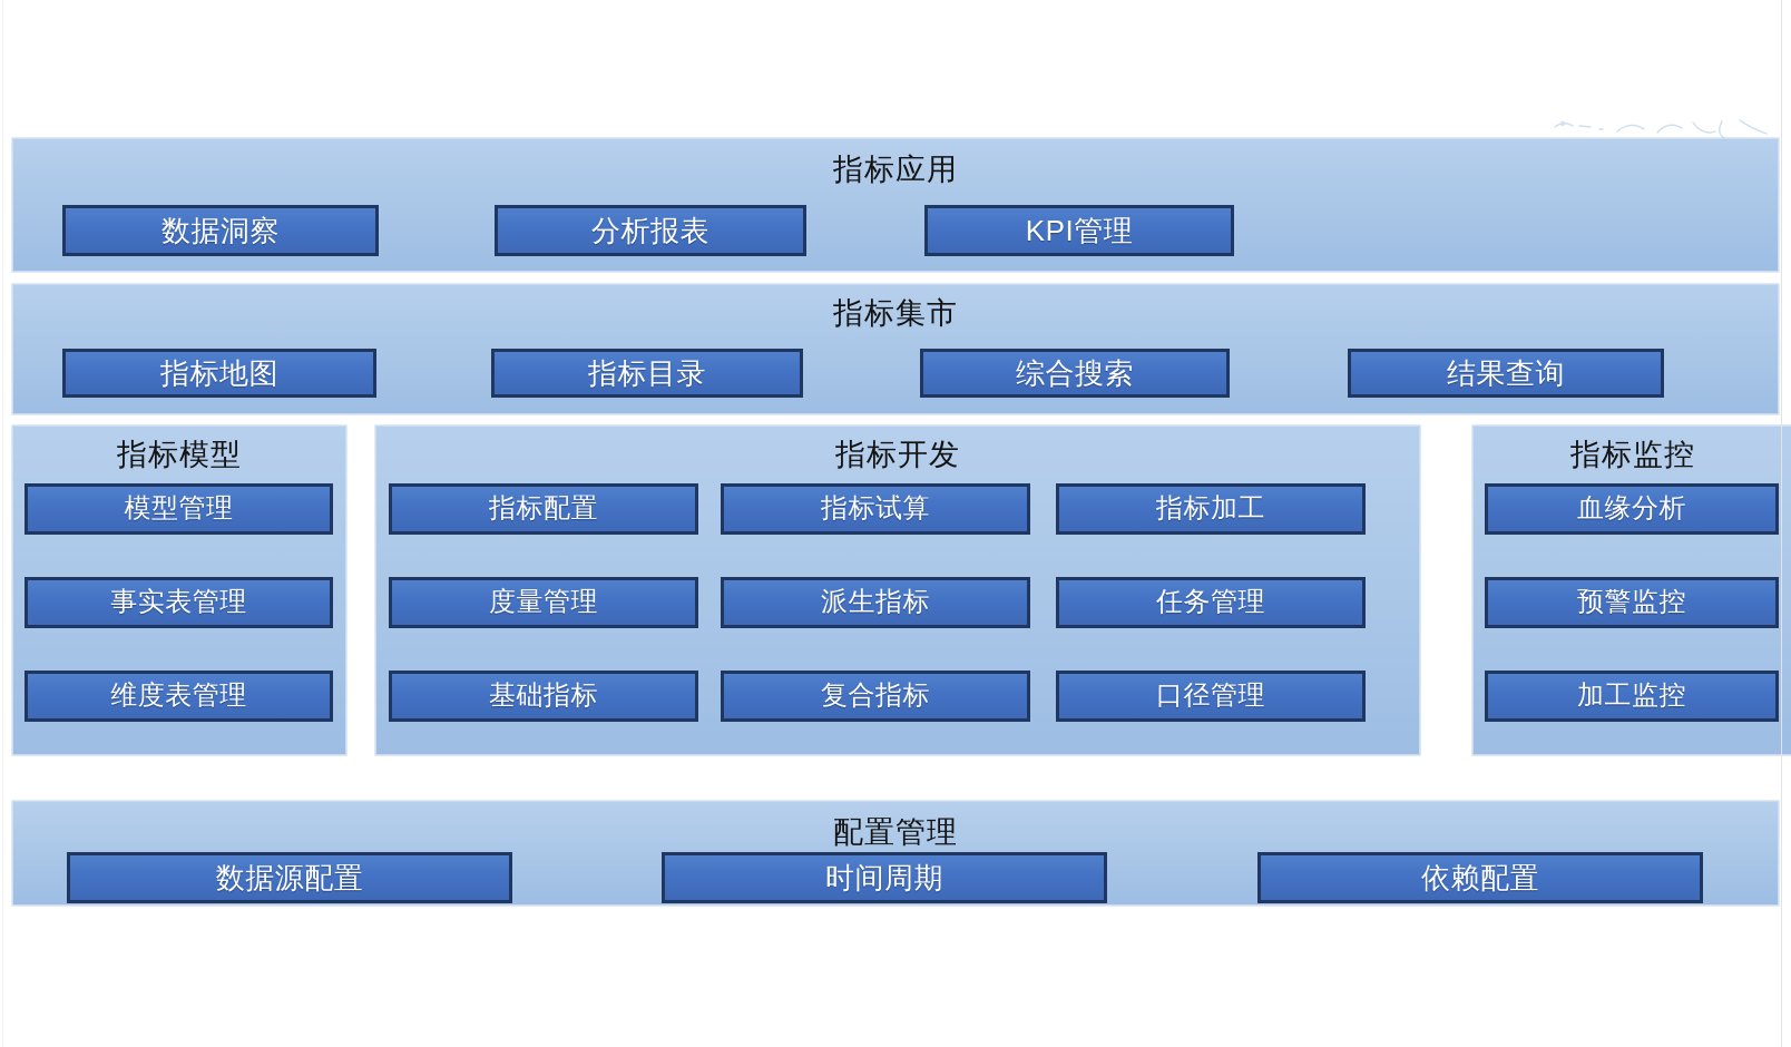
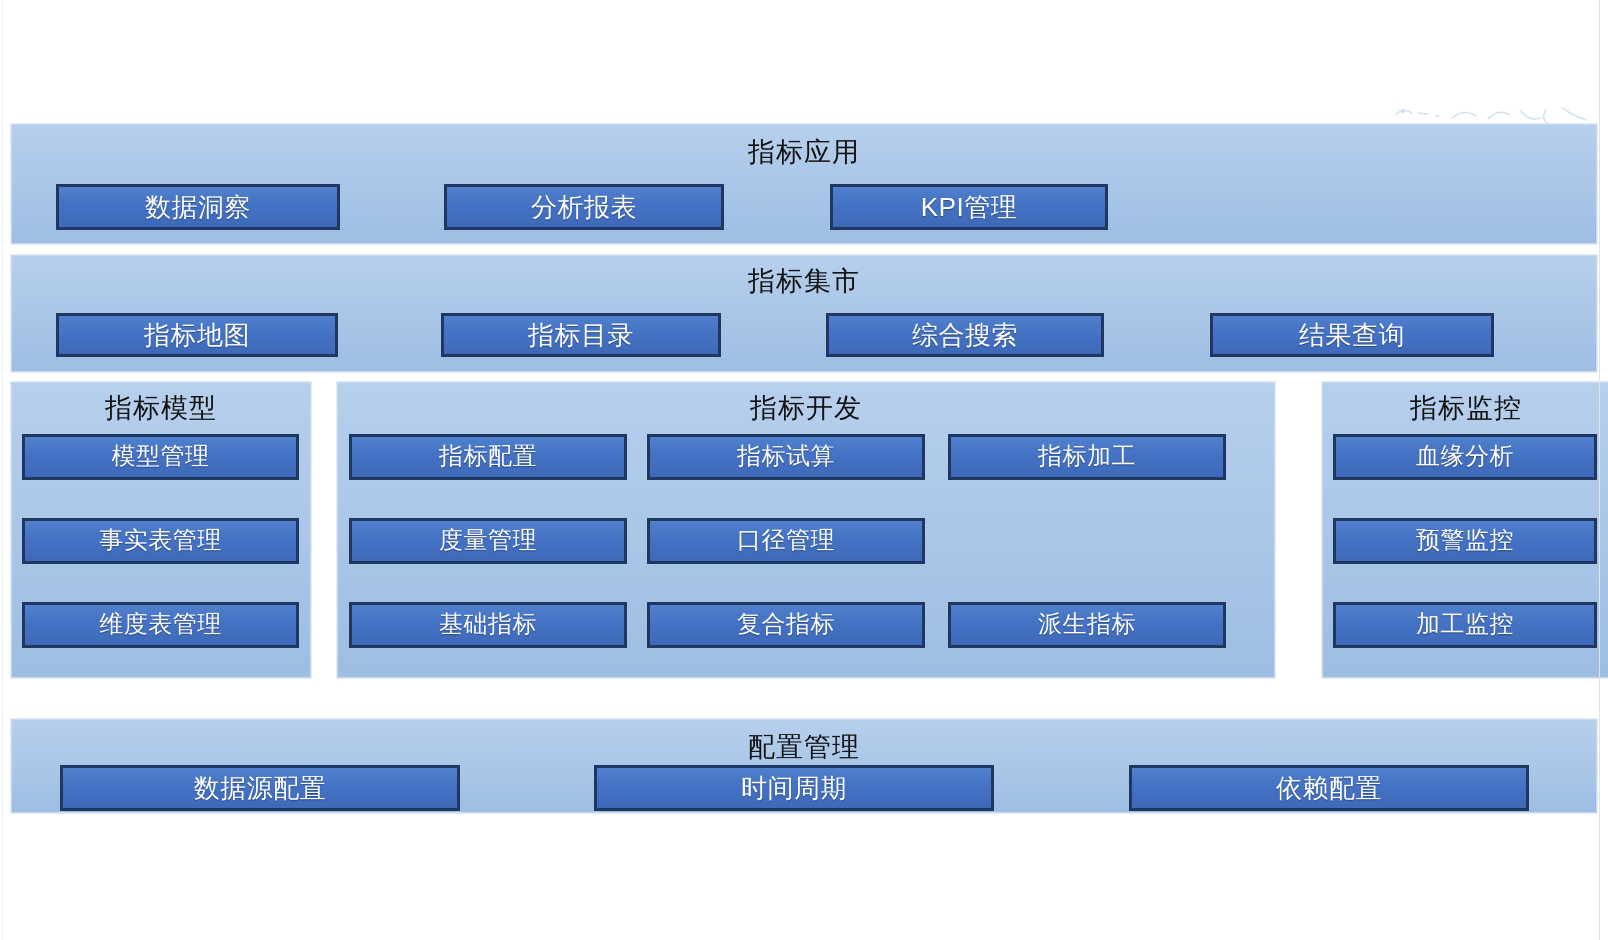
  指标应用
  数据洞察
  分析报表
  KPI管理
  指标集市
  指标地图
  指标目录
  综合搜索
  结果查询
  指标模型
  模型管理
  事实表管理
  维度表管理
  指标开发
  指标配置
  指标试算
  指标加工
  度量管理
- 派生指标
+ 口径管理
- 任务管理
  基础指标
  复合指标
- 口径管理
+ 派生指标
  指标监控
  血缘分析
  预警监控
  加工监控
  配置管理
  数据源配置
  时间周期
  依赖配置
